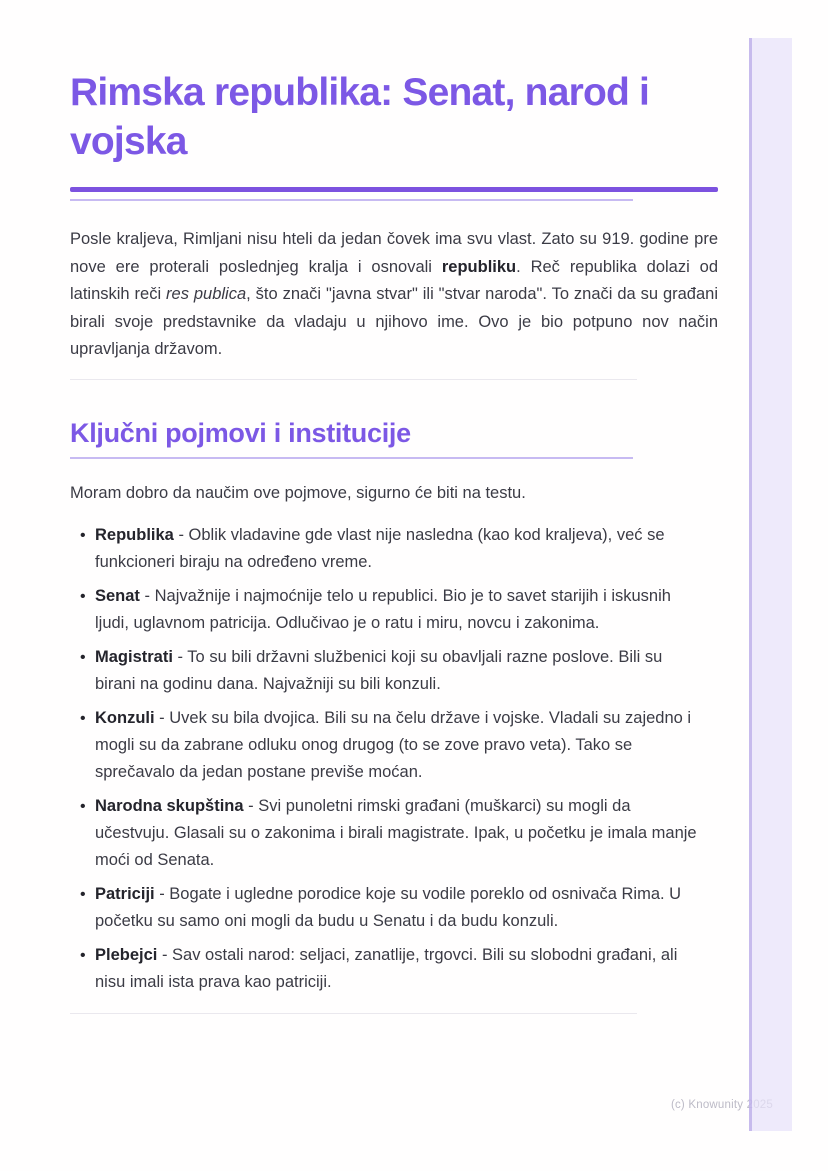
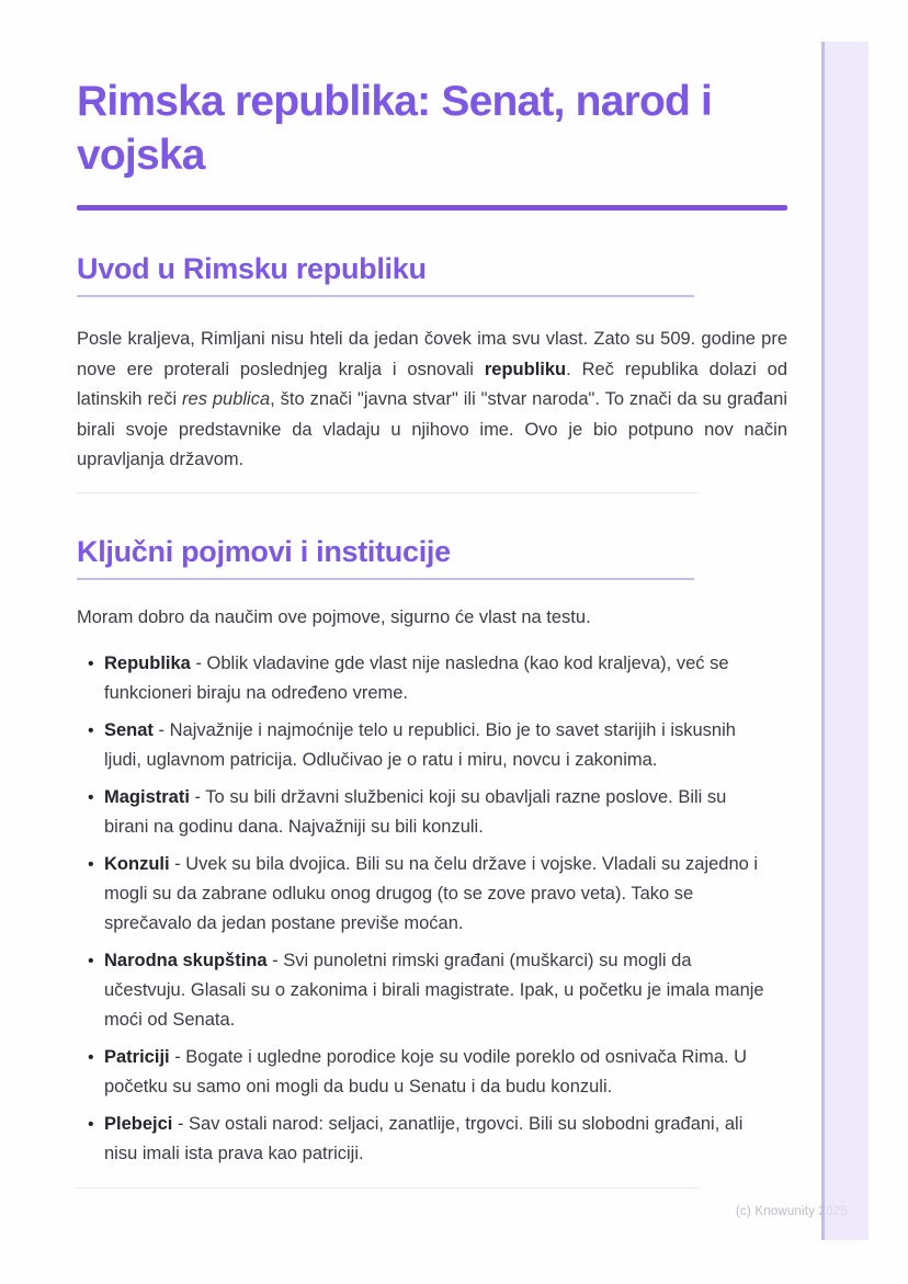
  Rimska republika: Senat, narod i vojska
+ Uvod u Rimsku republiku
- Posle kraljeva, Rimljani nisu hteli da jedan čovek ima svu vlast. Zato su 919. godine pre nove ere proterali poslednjeg kralja i osnovali republiku. Reč republika dolazi od latinskih reči res publica, što znači "javna stvar" ili "stvar naroda". To znači da su građani birali svoje predstavnike da vladaju u njihovo ime. Ovo je bio potpuno nov način upravljanja državom.
+ Posle kraljeva, Rimljani nisu hteli da jedan čovek ima svu vlast. Zato su 509. godine pre nove ere proterali poslednjeg kralja i osnovali republiku. Reč republika dolazi od latinskih reči res publica, što znači "javna stvar" ili "stvar naroda". To znači da su građani birali svoje predstavnike da vladaju u njihovo ime. Ovo je bio potpuno nov način upravljanja državom.
  Ključni pojmovi i institucije
- Moram dobro da naučim ove pojmove, sigurno će biti na testu.
+ Moram dobro da naučim ove pojmove, sigurno će vlast na testu.
  •
  Republika - Oblik vladavine gde vlast nije nasledna (kao kod kraljeva), već se funkcioneri biraju na određeno vreme.
  •
  Senat - Najvažnije i najmoćnije telo u republici. Bio je to savet starijih i iskusnih ljudi, uglavnom patricija. Odlučivao je o ratu i miru, novcu i zakonima.
  •
  Magistrati - To su bili državni službenici koji su obavljali razne poslove. Bili su birani na godinu dana. Najvažniji su bili konzuli.
  •
  Konzuli - Uvek su bila dvojica. Bili su na čelu države i vojske. Vladali su zajedno i mogli su da zabrane odluku onog drugog (to se zove pravo veta). Tako se sprečavalo da jedan postane previše moćan.
  •
  Narodna skupština - Svi punoletni rimski građani (muškarci) su mogli da učestvuju. Glasali su o zakonima i birali magistrate. Ipak, u početku je imala manje moći od Senata.
  •
  Patriciji - Bogate i ugledne porodice koje su vodile poreklo od osnivača Rima. U početku su samo oni mogli da budu u Senatu i da budu konzuli.
  •
  Plebejci - Sav ostali narod: seljaci, zanatlije, trgovci. Bili su slobodni građani, ali nisu imali ista prava kao patriciji.
  (c) Knowunity 2025
